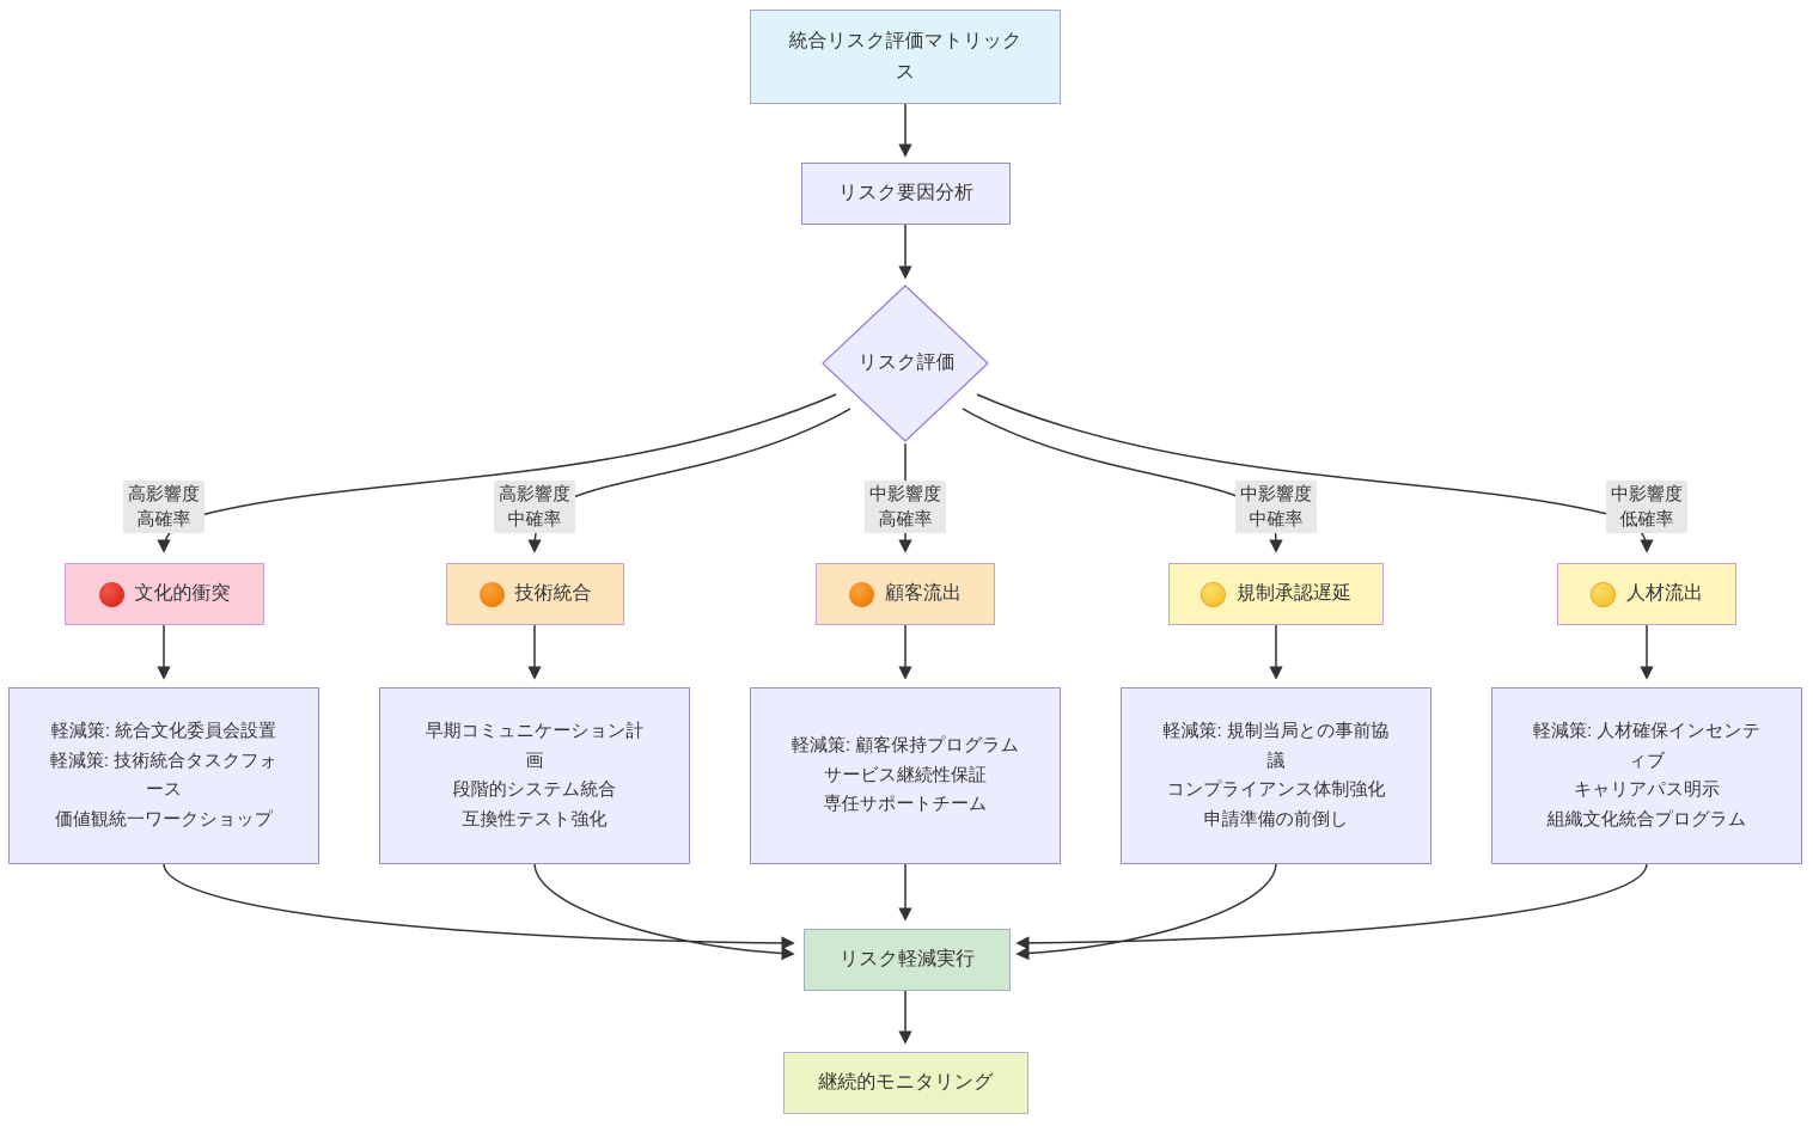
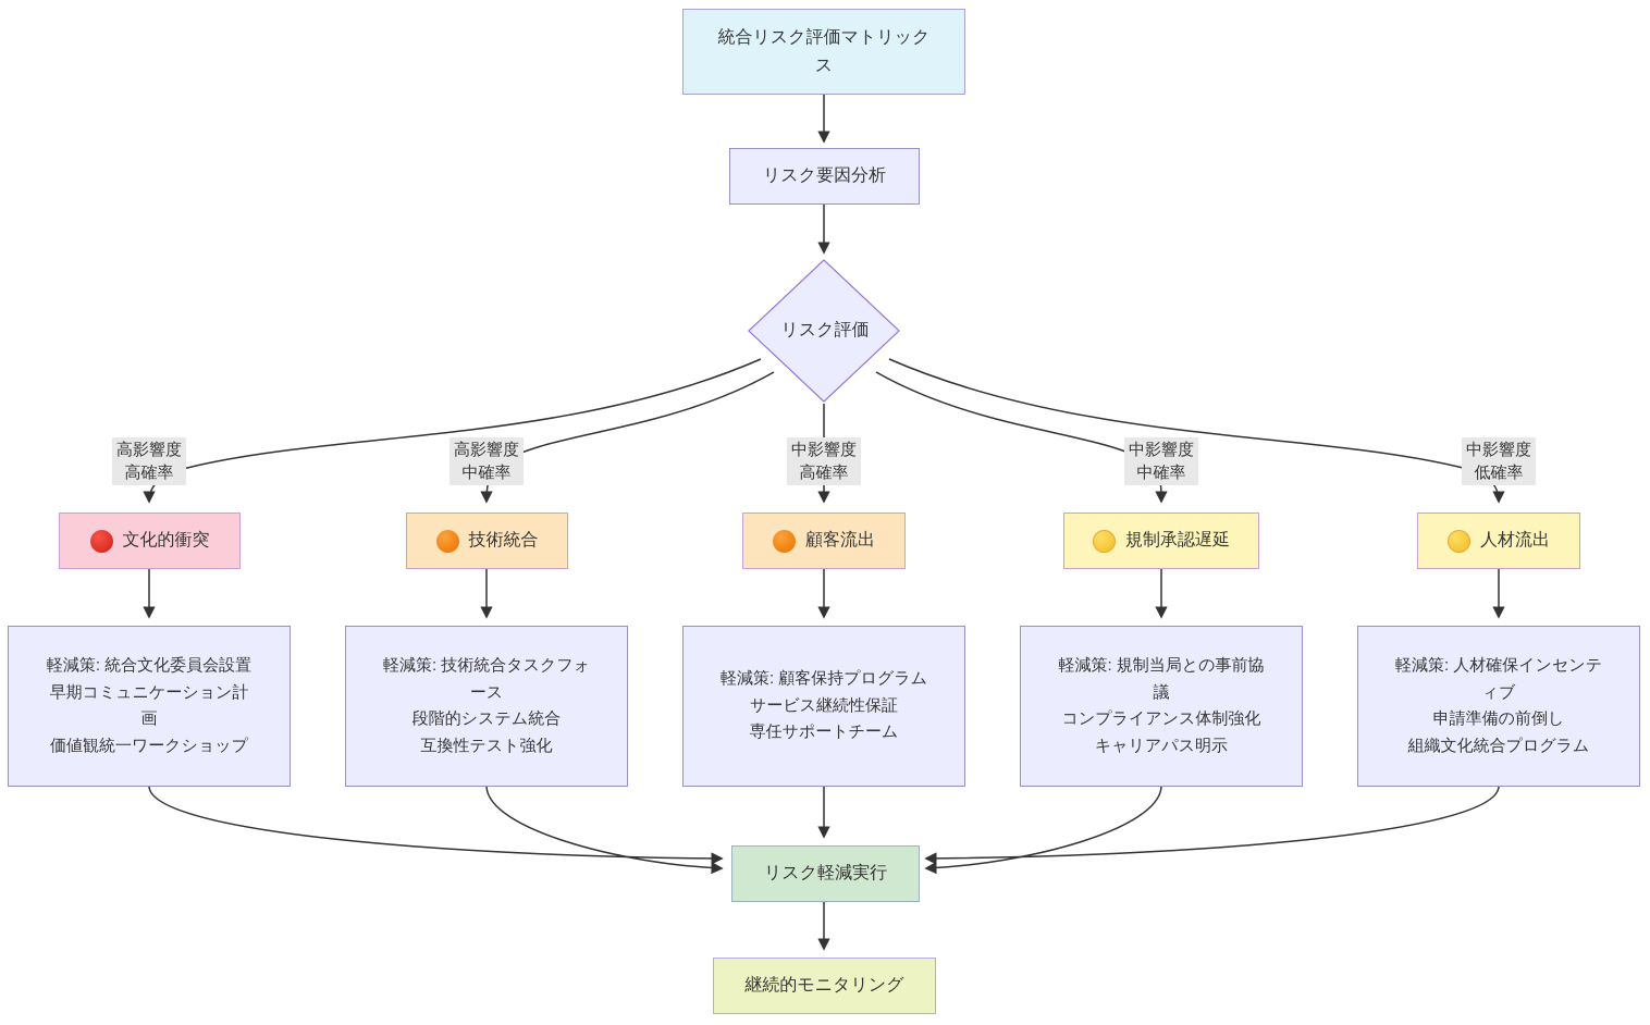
  統合リスク評価マトリックス
  リスク要因分析
  リスク評価
  高影響度
  高確率
  高影響度
  中確率
  中影響度
  高確率
  中影響度
  中確率
  中影響度
  低確率
  文化的衝突
  技術統合
  顧客流出
  規制承認遅延
  人材流出
  軽減策: 統合文化委員会設置
- 軽減策: 技術統合タスクフォース
+ 早期コミュニケーション計画
  価値観統一ワークショップ
- 早期コミュニケーション計画
+ 軽減策: 技術統合タスクフォース
  段階的システム統合
  互換性テスト強化
  軽減策: 顧客保持プログラム
  サービス継続性保証
  専任サポートチーム
  軽減策: 規制当局との事前協議
  コンプライアンス体制強化
- 申請準備の前倒し
+ キャリアパス明示
  軽減策: 人材確保インセンティブ
- キャリアパス明示
+ 申請準備の前倒し
  組織文化統合プログラム
  リスク軽減実行
  継続的モニタリング
